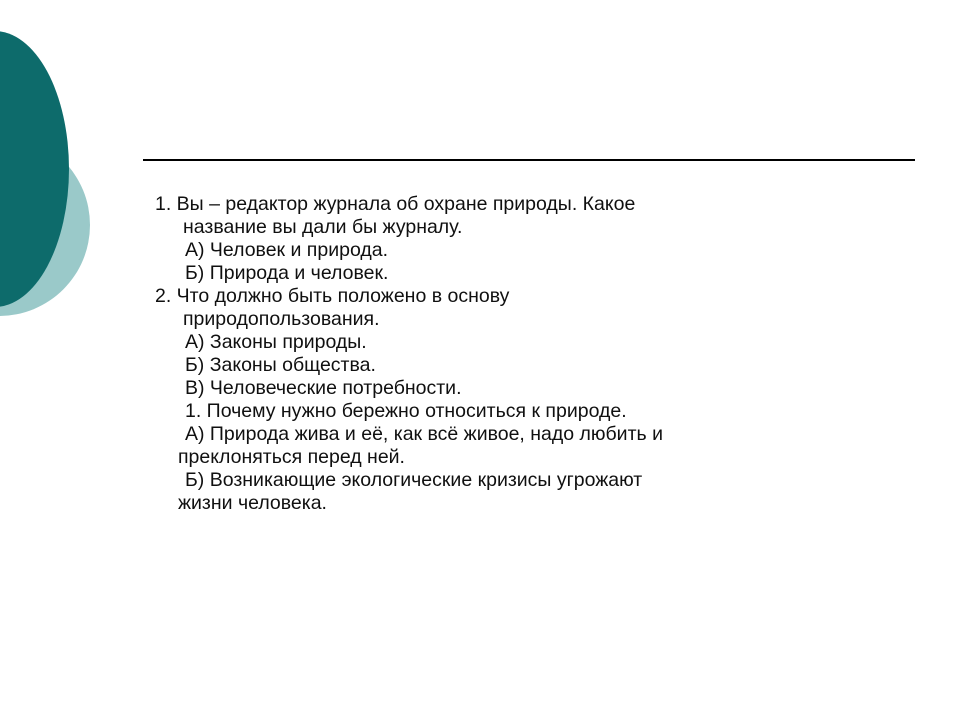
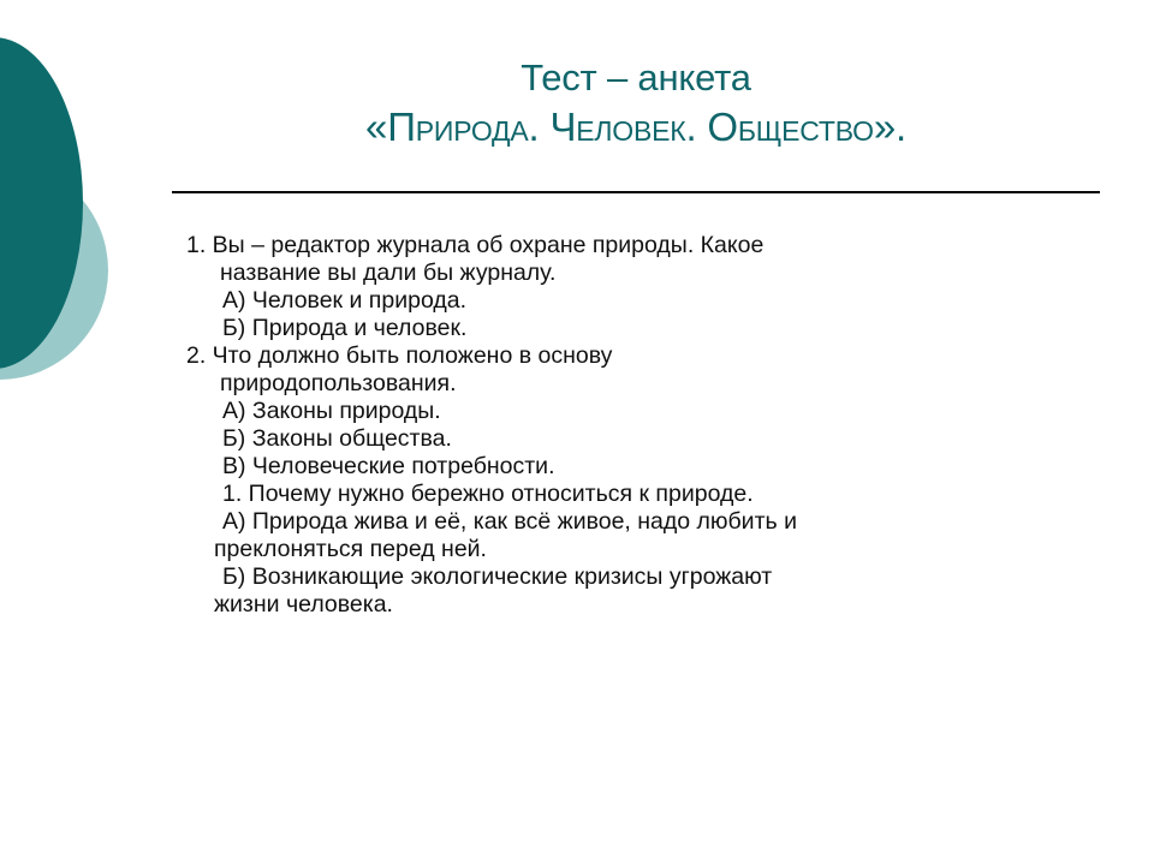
+ Тест – анкета
+ «Природа. Человек. Общество».
  1. Вы – редактор журнала об охране природы. Какое
  название вы дали бы журналу.
  А) Человек и природа.
  Б) Природа и человек.
  2. Что должно быть положено в основу
  природопользования.
  А) Законы природы.
  Б) Законы общества.
  В) Человеческие потребности.
  1. Почему нужно бережно относиться к природе.
  А) Природа жива и её, как всё живое, надо любить и
  преклоняться перед ней.
  Б) Возникающие экологические кризисы угрожают
  жизни человека.
